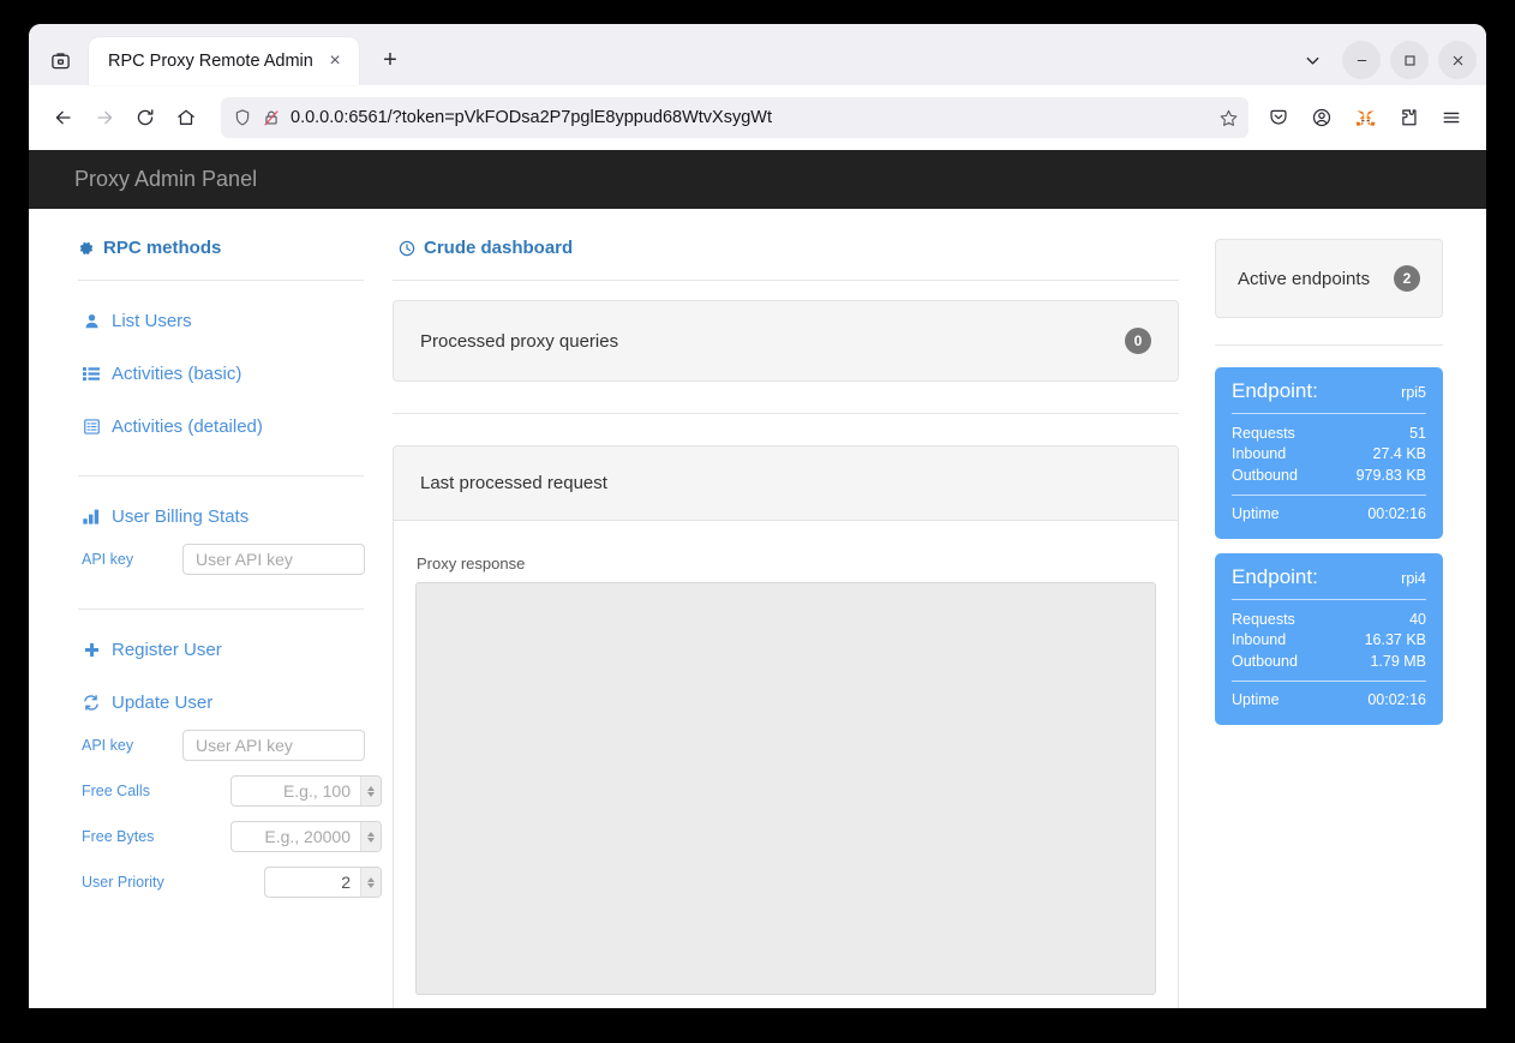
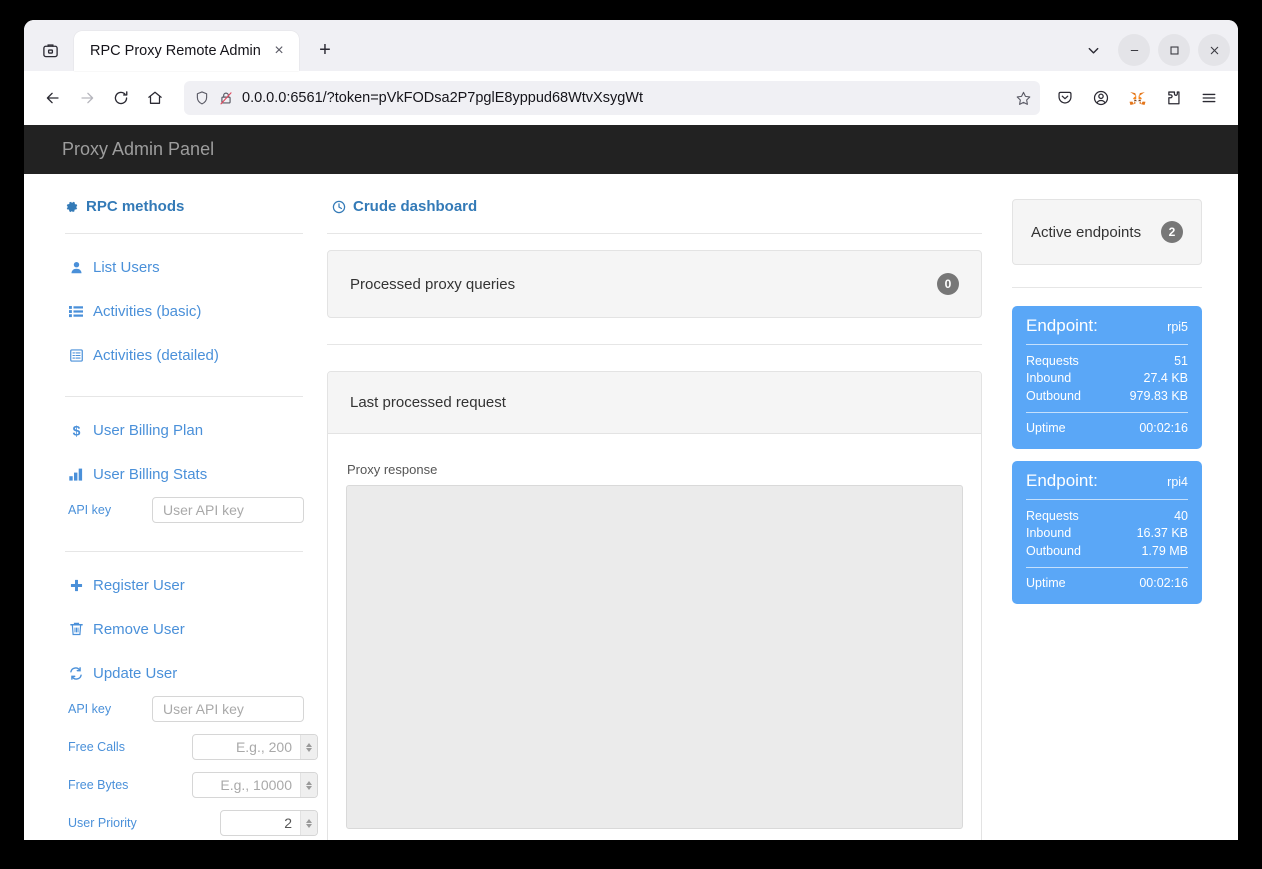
  RPC Proxy Remote Admin
  ×
  +
  0.0.0.0:6561/?token=pVkFODsa2P7pglE8yppud68WtvXsygWt
  Proxy Admin Panel
  RPC methods
  List Users
  Activities (basic)
  Activities (detailed)
+ $
+ User Billing Plan
  User Billing Stats
  API key
  User API key
  Register User
+ Remove User
  Update User
  API key
  User API key
  Free Calls
- E.g., 100
+ E.g., 200
  Free Bytes
- E.g., 20000
+ E.g., 10000
  User Priority
  2
  Crude dashboard
  Processed proxy queries
  0
  Last processed request
  Proxy response
  Active endpoints
  2
  Endpoint:
  rpi5
  Requests
  51
  Inbound
  27.4 KB
  Outbound
  979.83 KB
  Uptime
  00:02:16
  Endpoint:
  rpi4
  Requests
  40
  Inbound
  16.37 KB
  Outbound
  1.79 MB
  Uptime
  00:02:16
